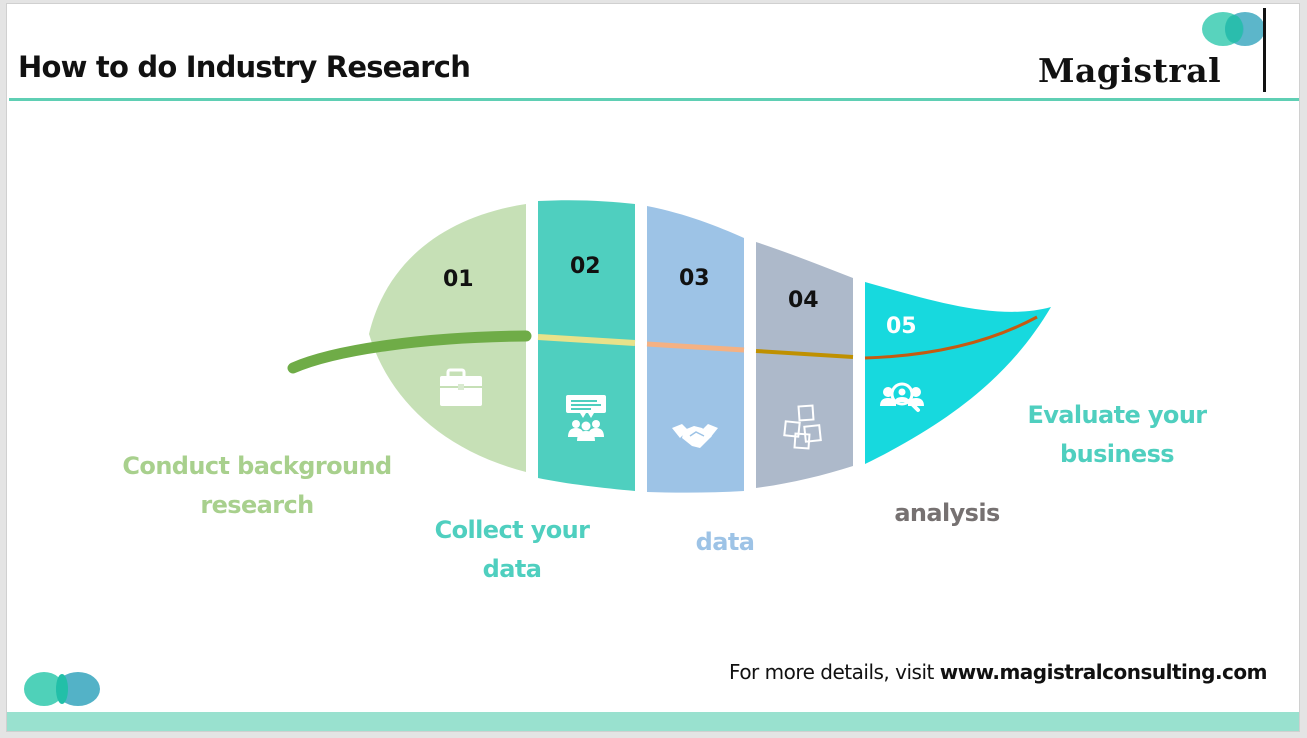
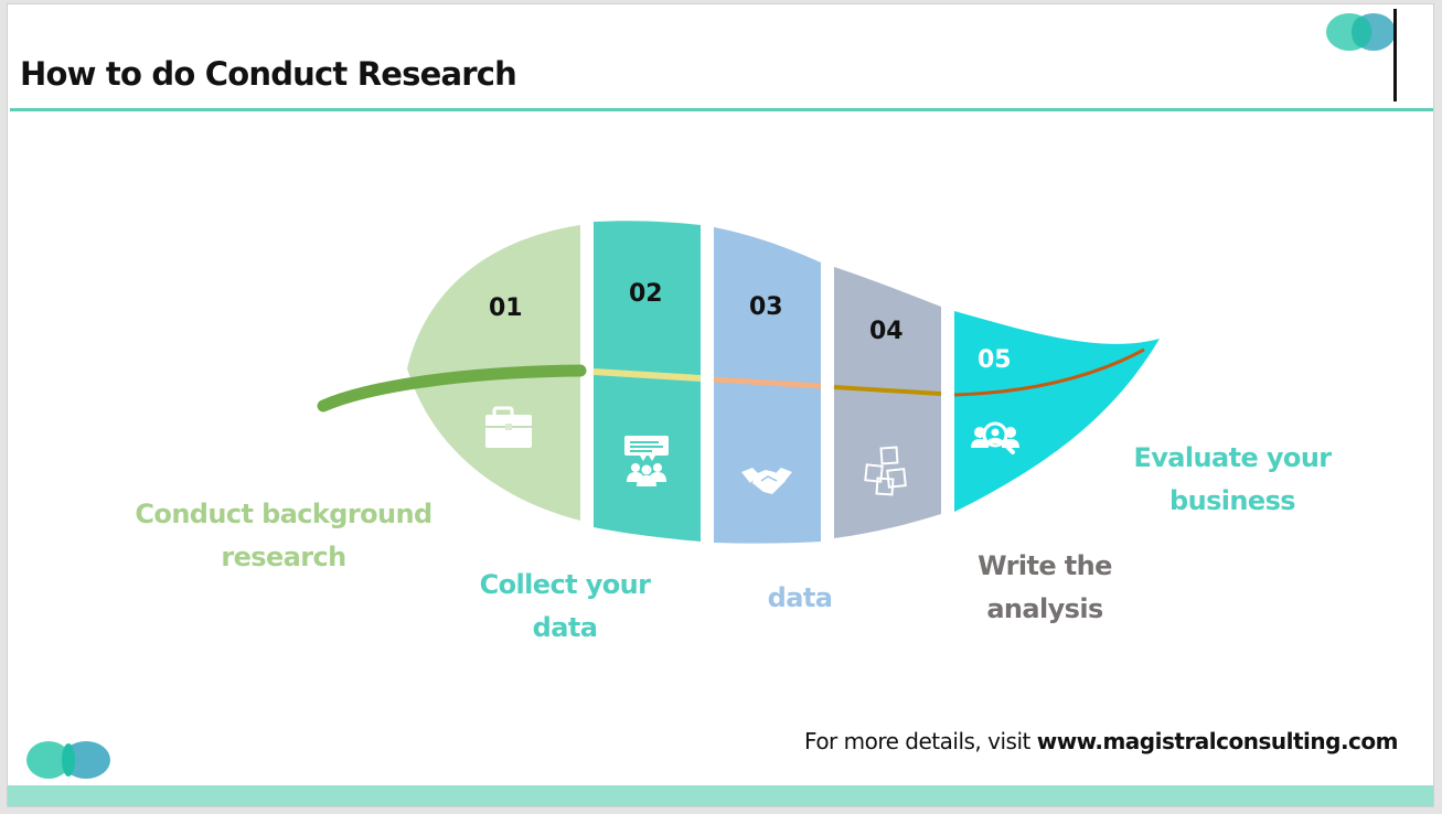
- How to do Industry Research
+ How to do Conduct Research
- Magistral
  01
  02
  03
  04
  05
  Conduct background
  research
  Collect your
  data
  data
+ Write the
  analysis
  Evaluate your
  business
  For more details, visit www.magistralconsulting.com
